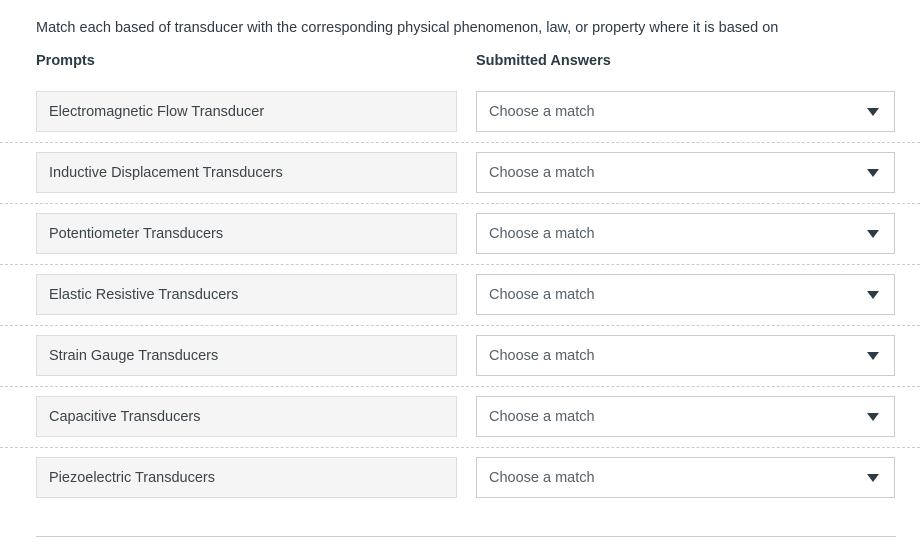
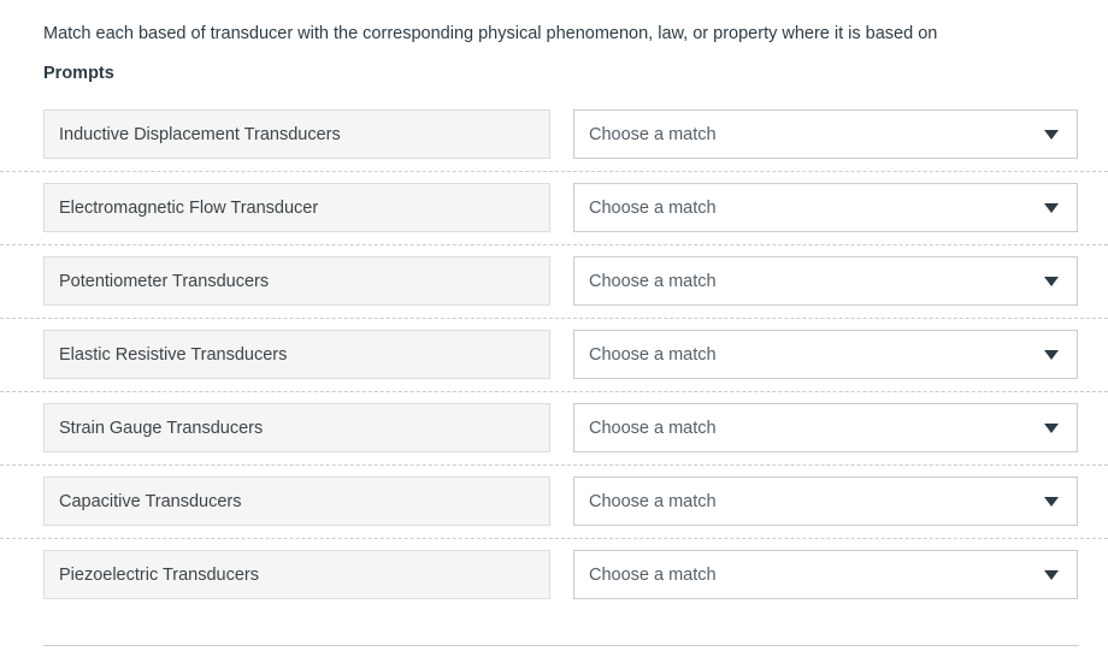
  Match each based of transducer with the corresponding physical phenomenon, law, or property where it is based on
  Prompts
- Submitted Answers
- Electromagnetic Flow Transducer
+ Inductive Displacement Transducers
  Choose a match
- Inductive Displacement Transducers
+ Electromagnetic Flow Transducer
  Choose a match
  Potentiometer Transducers
  Choose a match
  Elastic Resistive Transducers
  Choose a match
  Strain Gauge Transducers
  Choose a match
  Capacitive Transducers
  Choose a match
  Piezoelectric Transducers
  Choose a match
